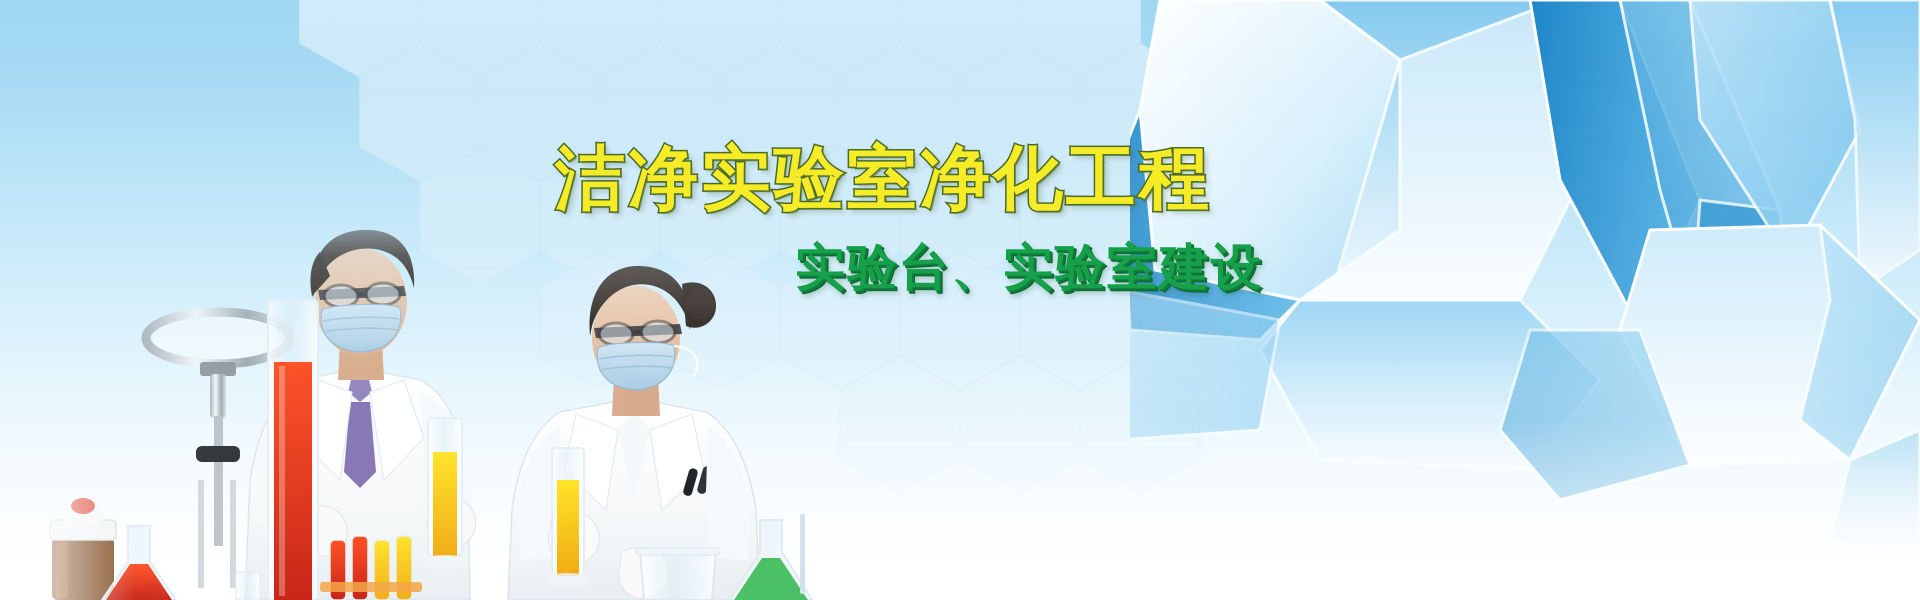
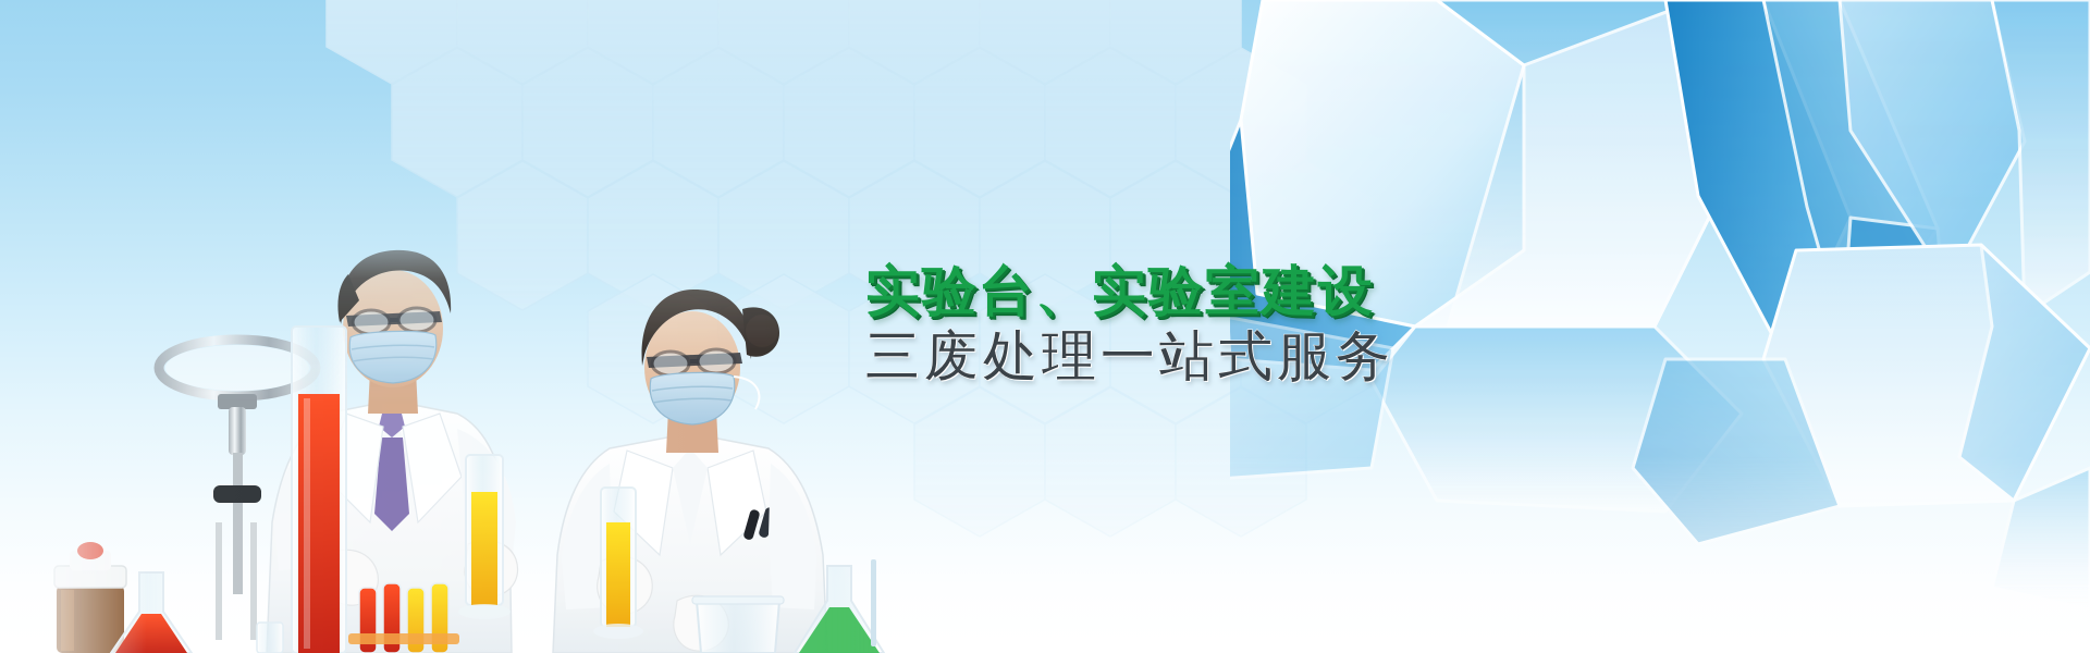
- 洁净实验室净化工程
  实验台、实验室建设
+ 三废处理一站式服务
